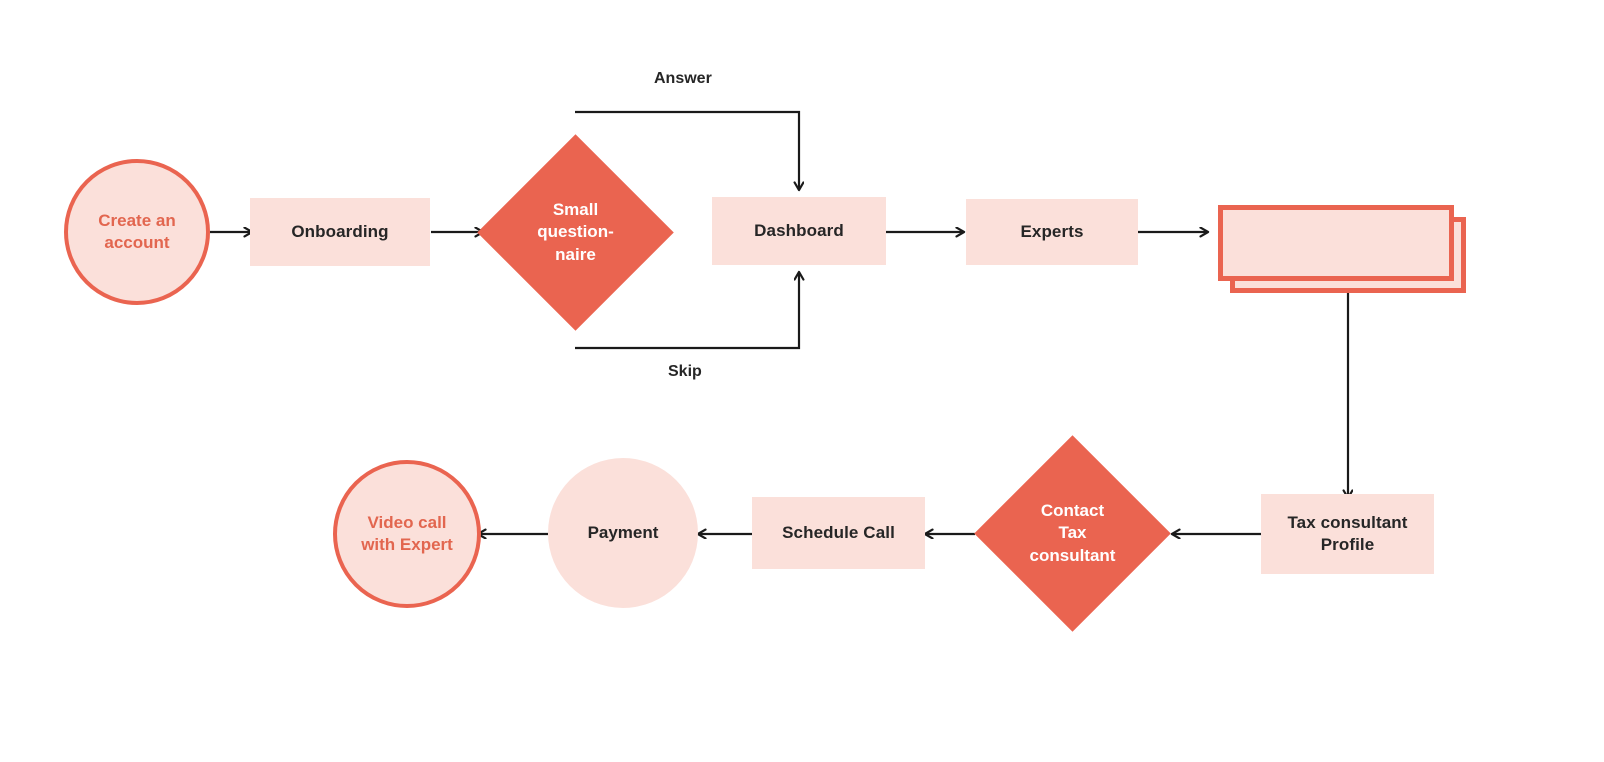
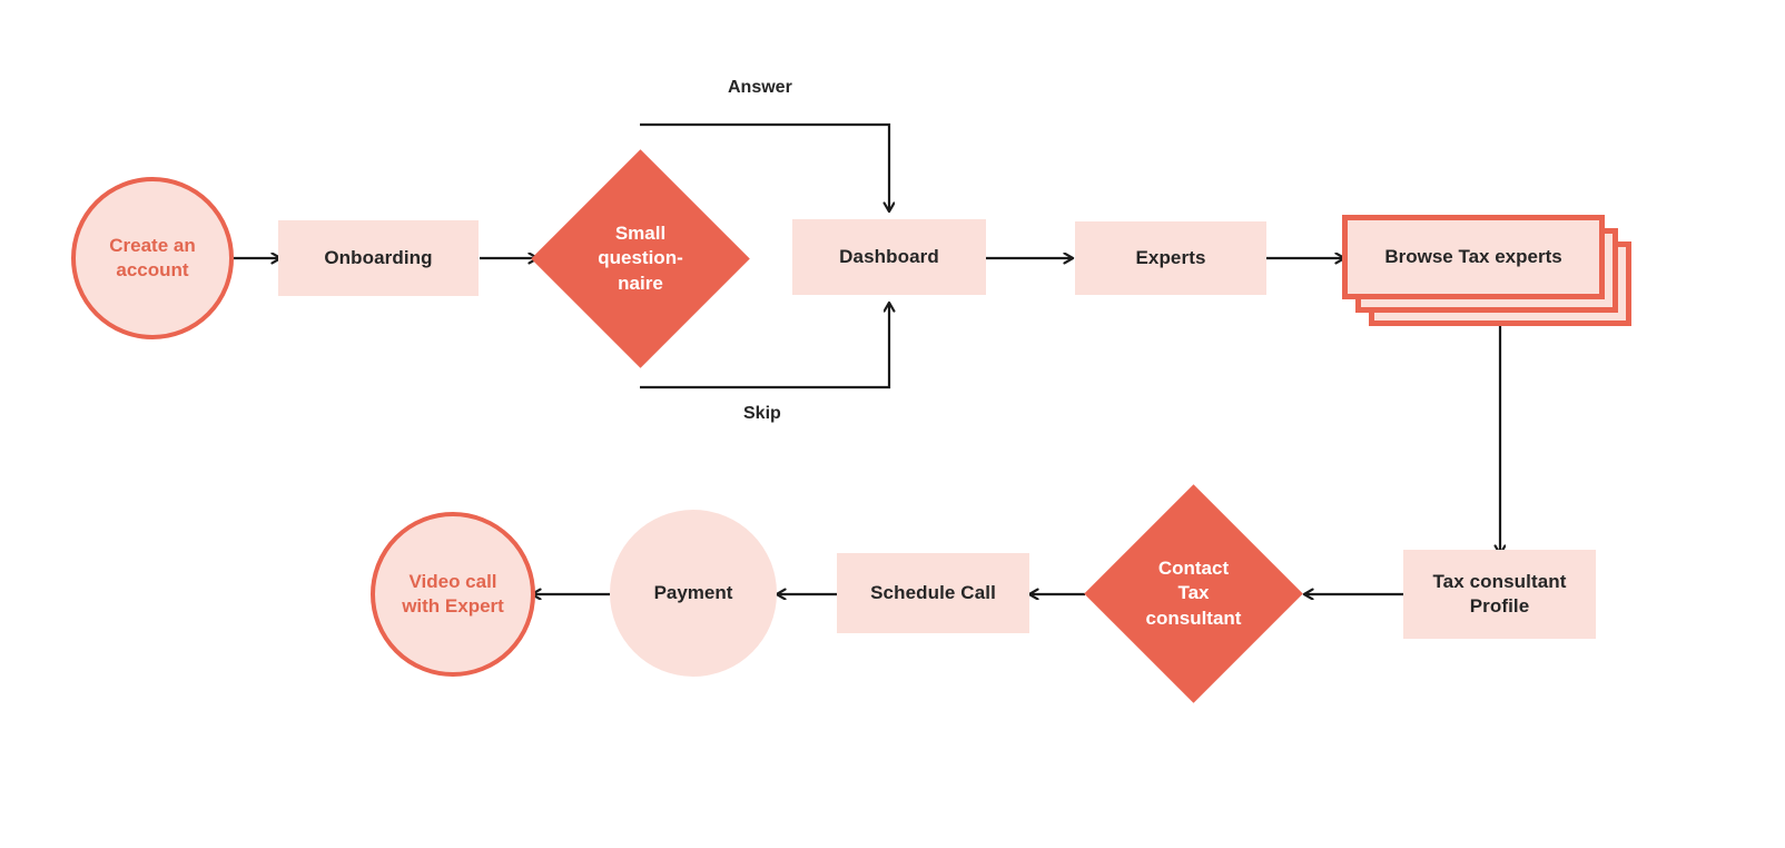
  Create an
  account
  Onboarding
  Small
  question-
  naire
  Dashboard
  Experts
+ Browse Tax experts
  Tax consultant
  Profile
  Contact
  Tax
  consultant
  Schedule Call
  Payment
  Video call
  with Expert
  Answer
  Skip
